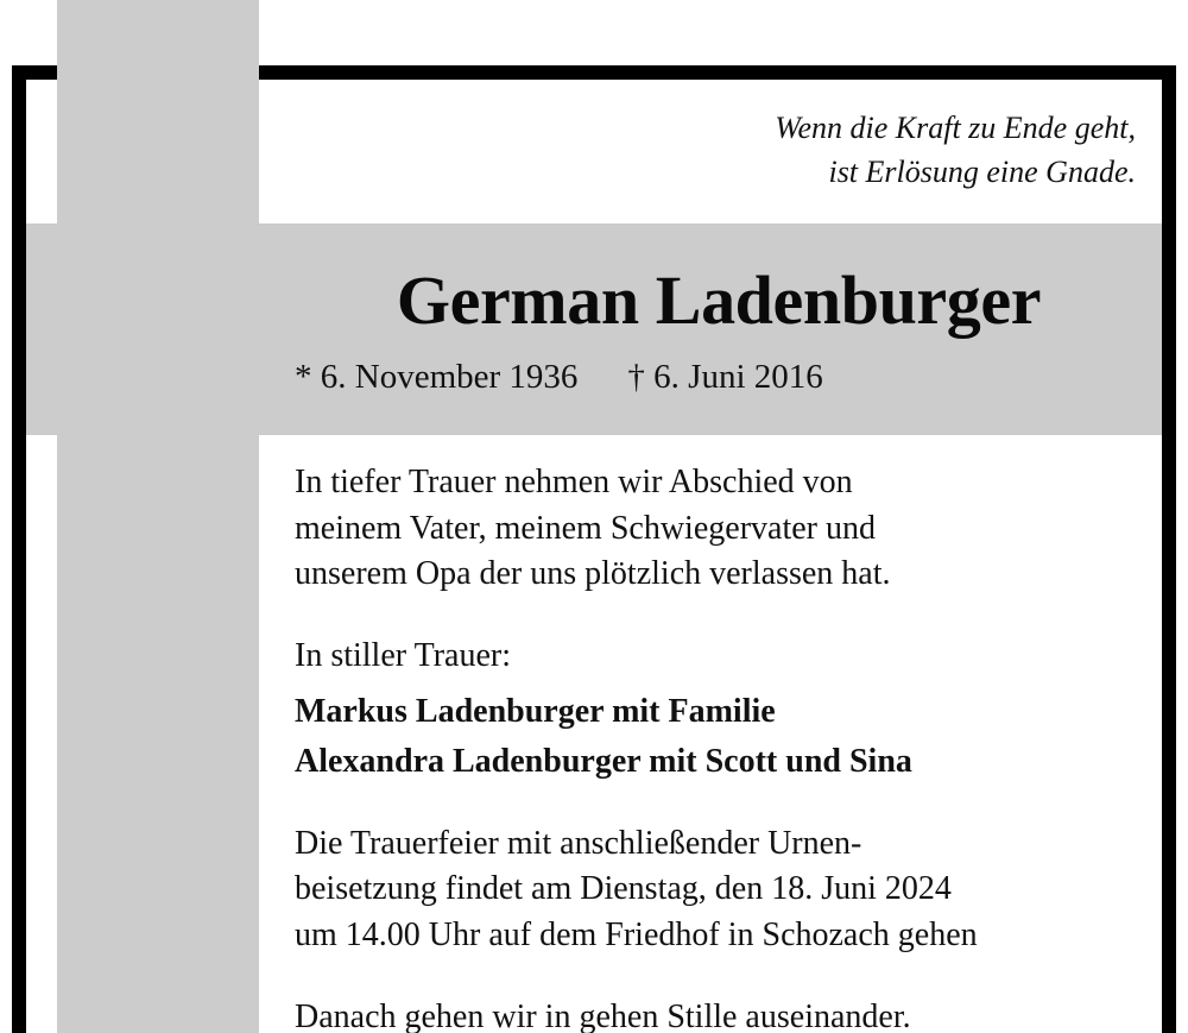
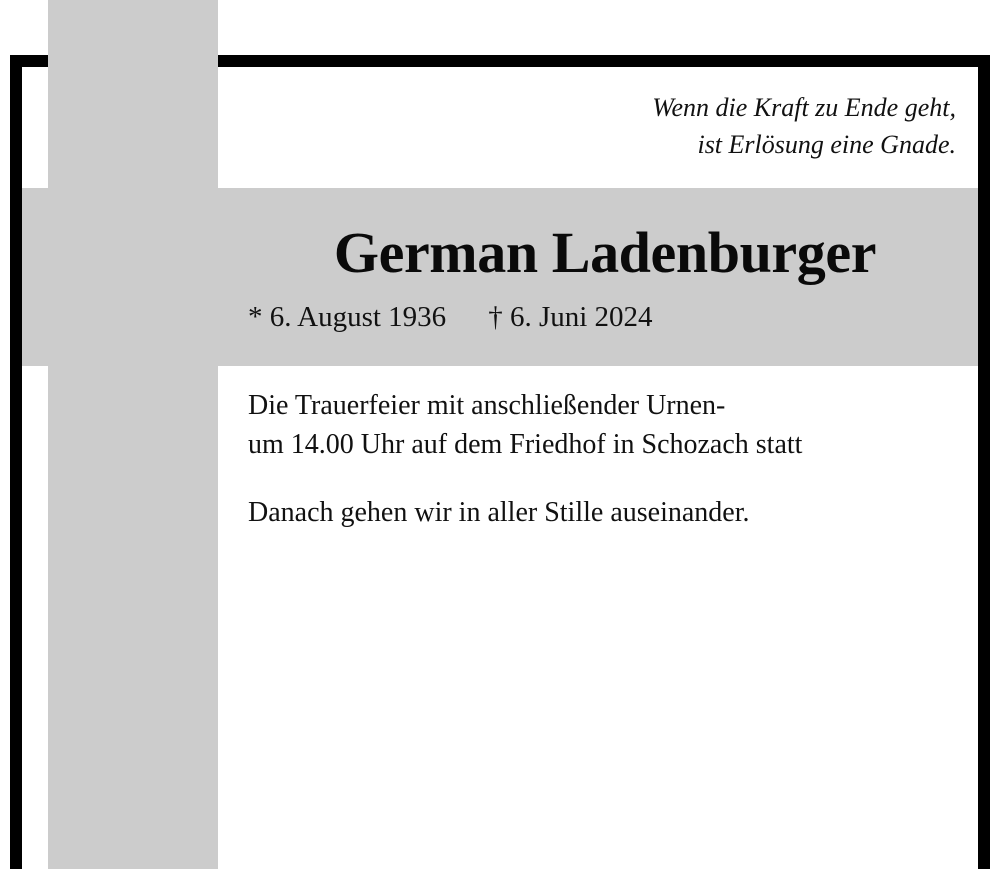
  Wenn die Kraft zu Ende geht,
  ist Erlösung eine Gnade.
  German Ladenburger
- * 6. November 1936
+ * 6. August 1936
- † 6. Juni 2016
+ † 6. Juni 2024
- In tiefer Trauer nehmen wir Abschied von
- meinem Vater, meinem Schwiegervater und
- unserem Opa der uns plötzlich verlassen hat.
- In stiller Trauer:
- Markus Ladenburger mit Familie
- Alexandra Ladenburger mit Scott und Sina
  Die Trauerfeier mit anschließender Urnen-
- beisetzung findet am Dienstag, den 18. Juni 2024
- um 14.00 Uhr auf dem Friedhof in Schozach gehen
+ um 14.00 Uhr auf dem Friedhof in Schozach statt
- Danach gehen wir in gehen Stille auseinander.
+ Danach gehen wir in aller Stille auseinander.
